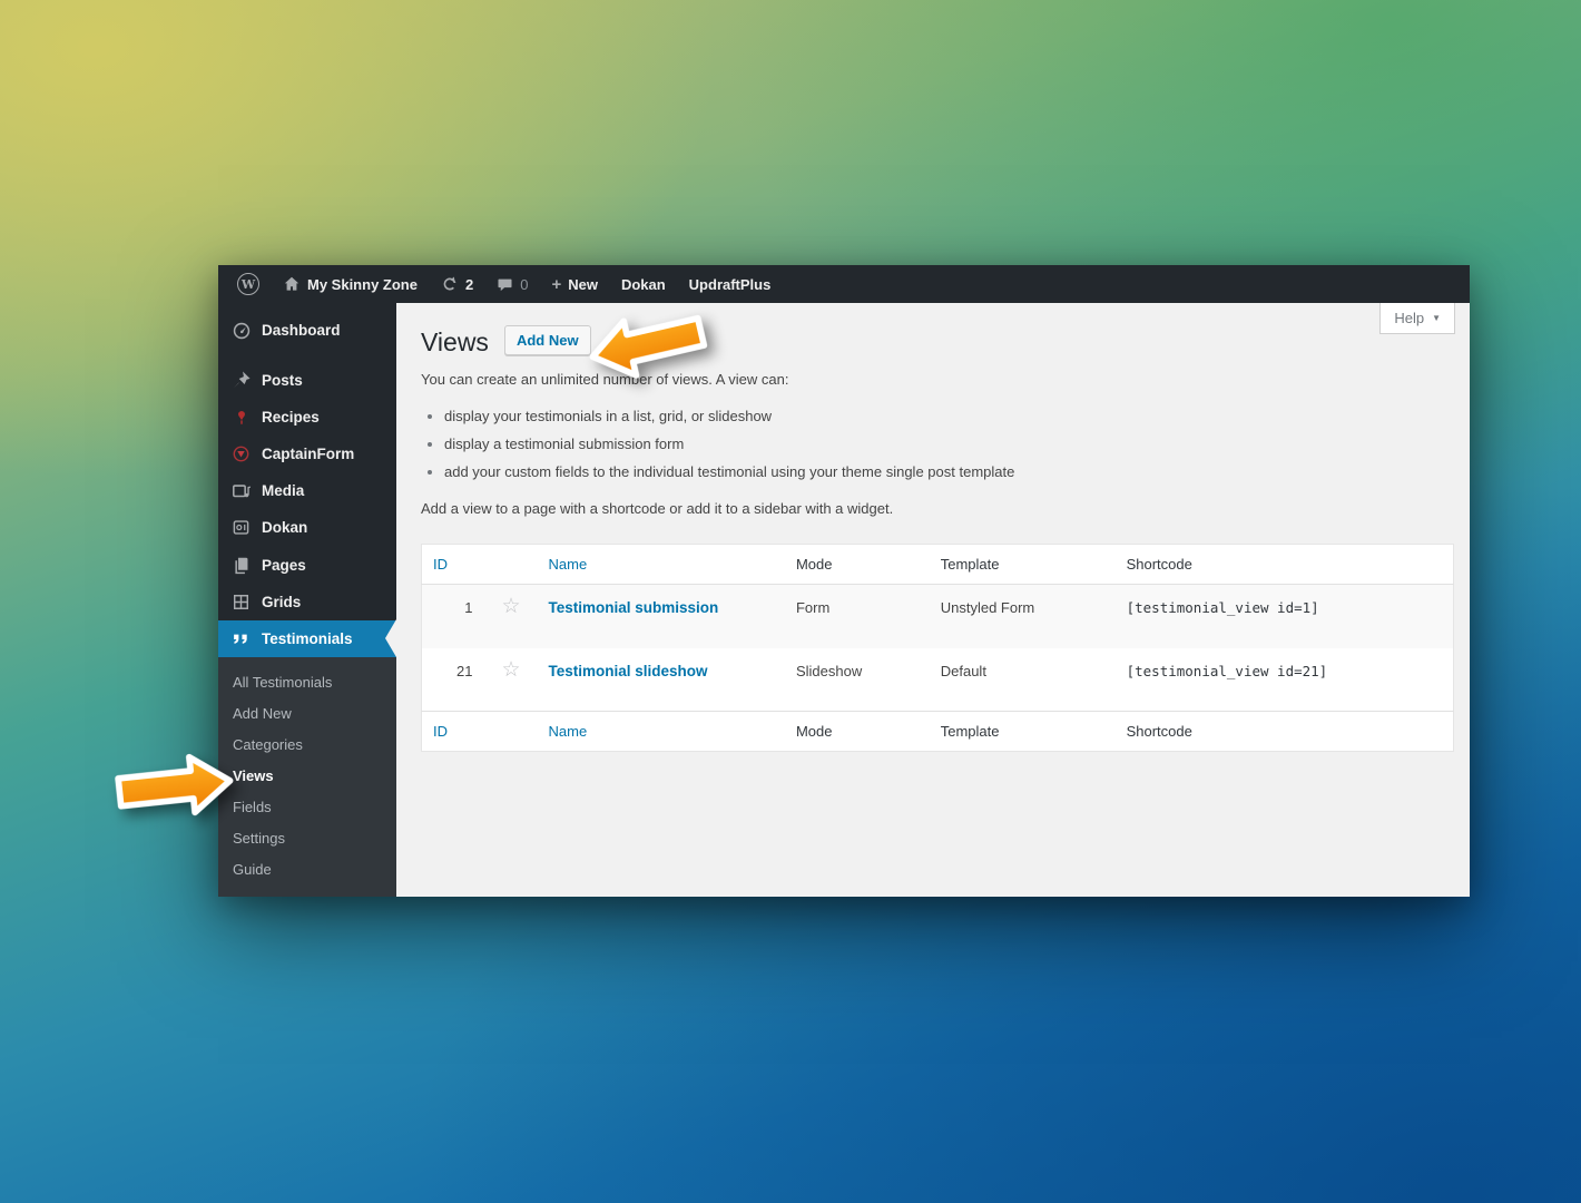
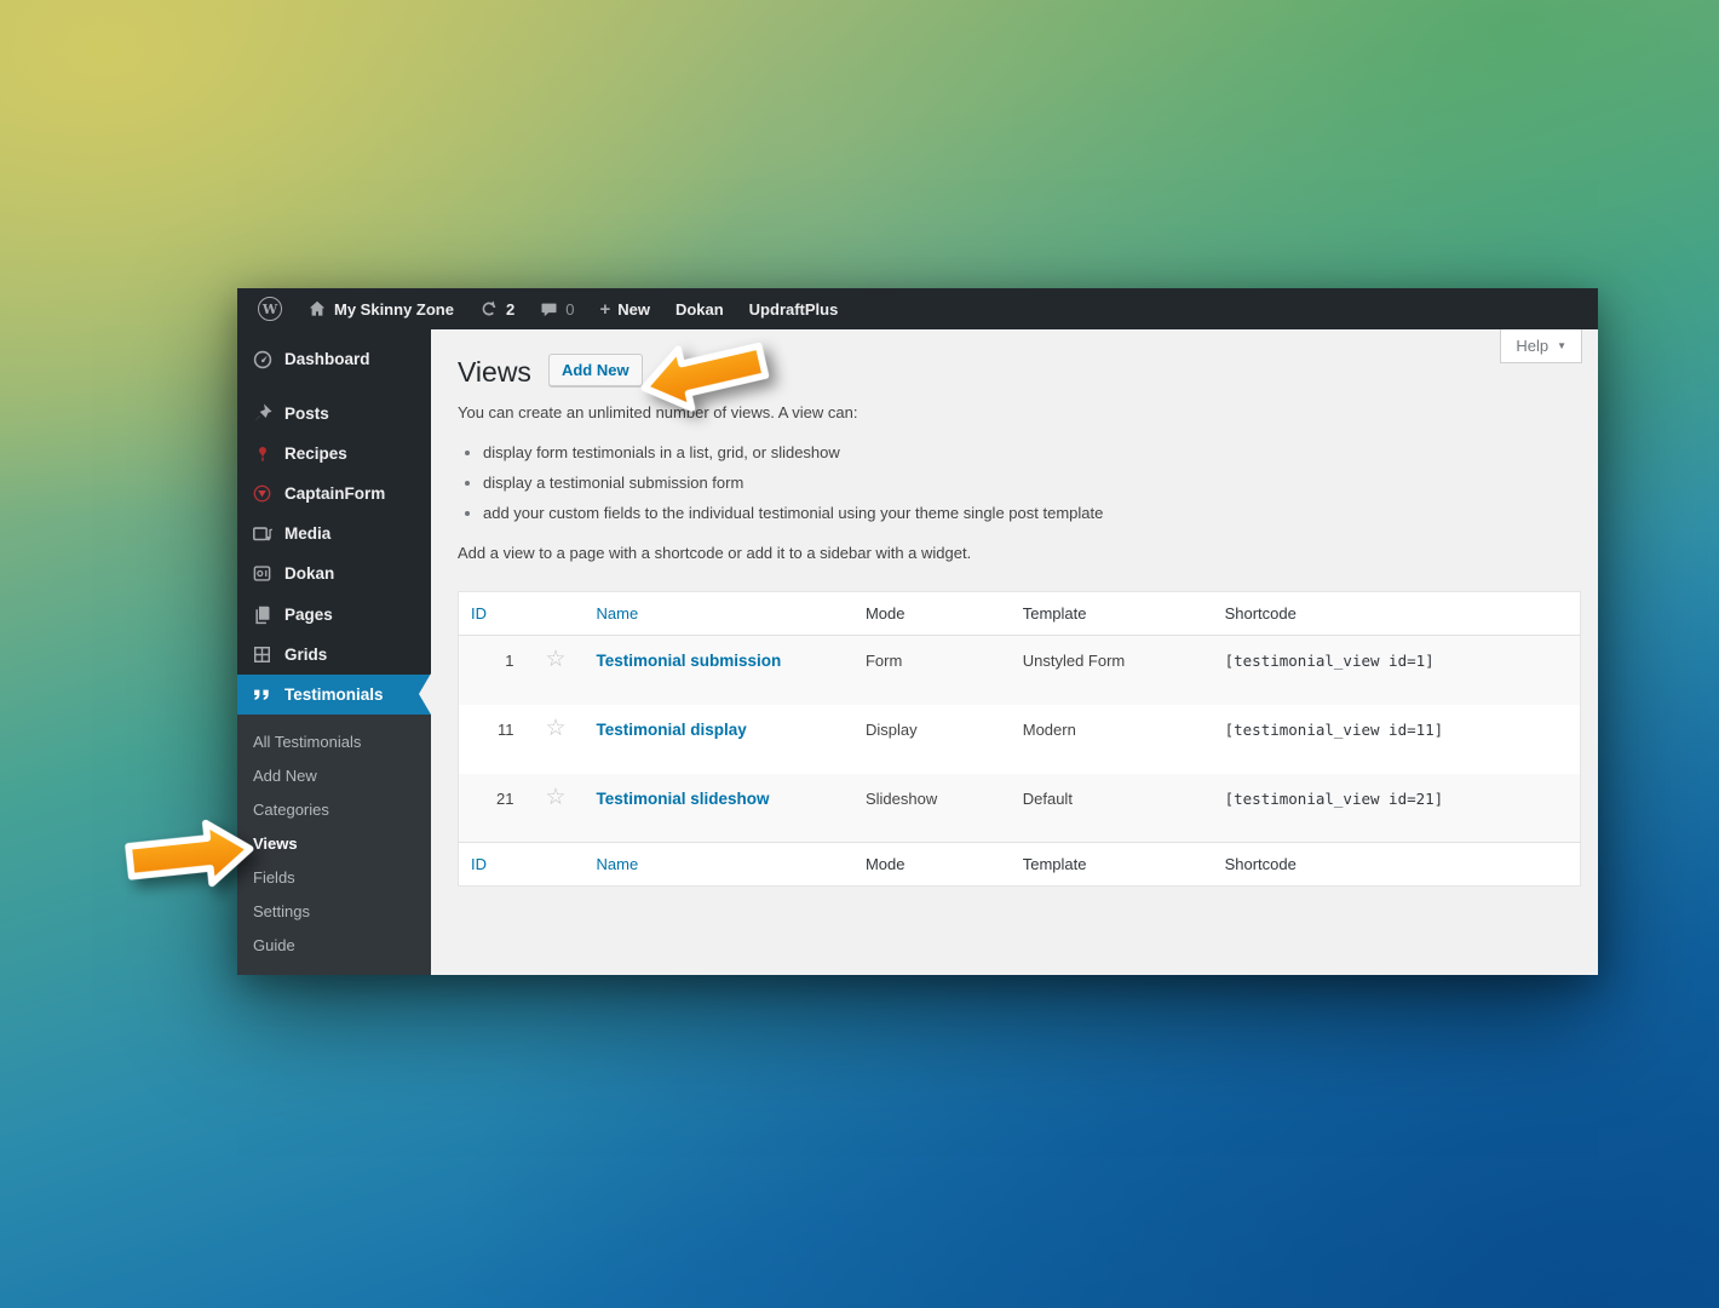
  W
  My Skinny Zone
  2
  0
  +
  New
  Dokan
  UpdraftPlus
  Dashboard
  Posts
  Recipes
  CaptainForm
  Media
  Dokan
  Pages
  Grids
  Testimonials
  All Testimonials
  Add New
  Categories
  Views
  Fields
  Settings
  Guide
  Help
  ▼
  Views
  Add New
  You can create an unlimited number of views. A view can:
- display your testimonials in a list, grid, or slideshow
+ display form testimonials in a list, grid, or slideshow
  display a testimonial submission form
  add your custom fields to the individual testimonial using your theme single post template
  Add a view to a page with a shortcode or add it to a sidebar with a widget.
  ID		Name	Mode	Template	Shortcode
  1	☆	Testimonial submission	Form	Unstyled Form	[testimonial_view id=1]
+ 11	☆	Testimonial display	Display	Modern	[testimonial_view id=11]
  21	☆	Testimonial slideshow	Slideshow	Default	[testimonial_view id=21]
  ID		Name	Mode	Template	Shortcode
